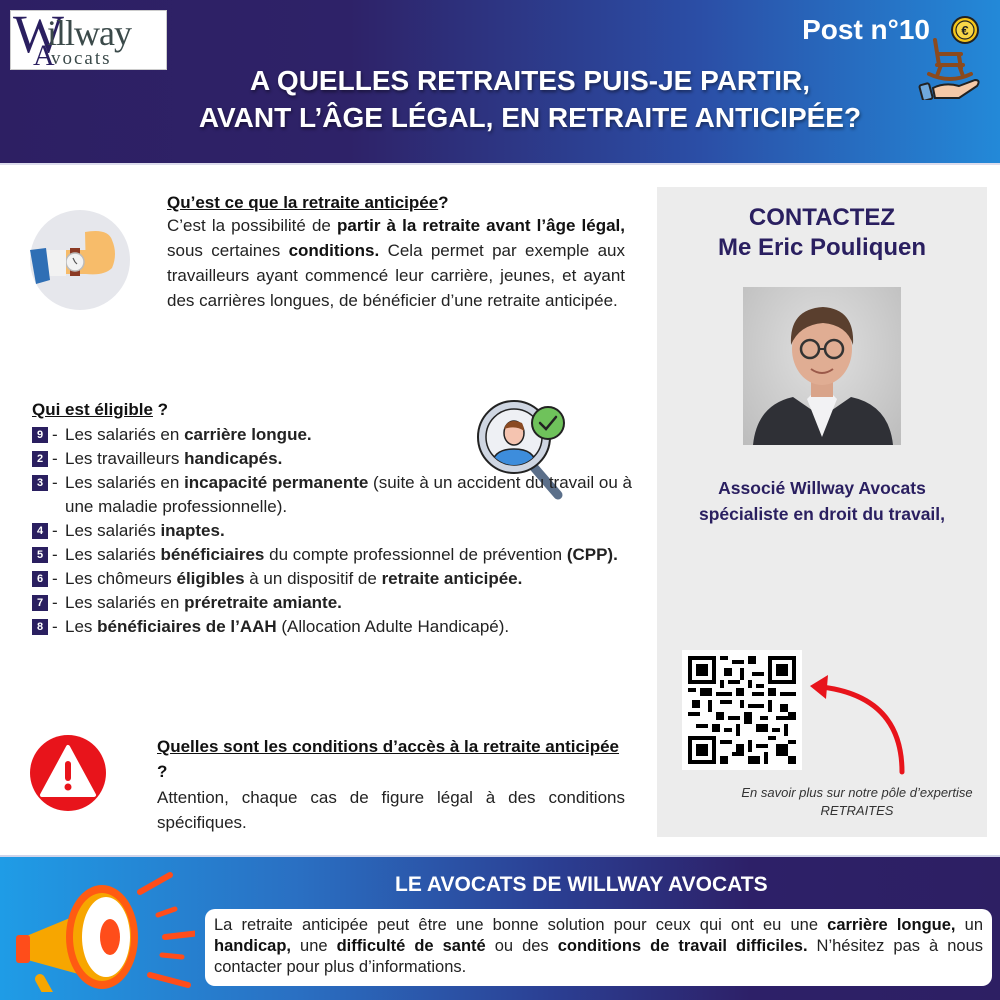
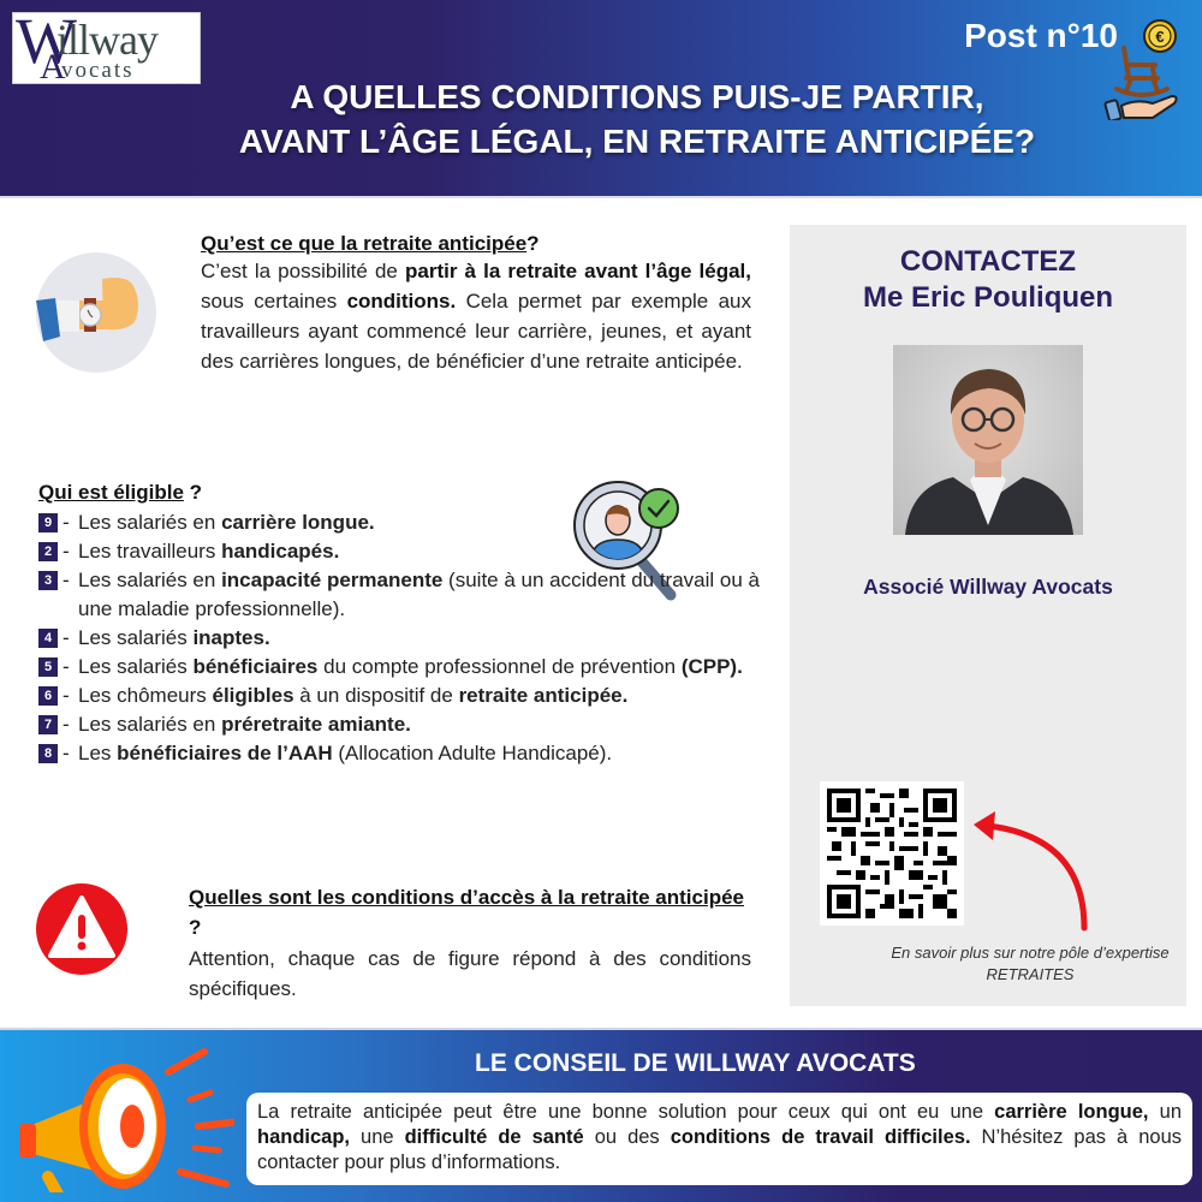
  W
  illway
  A
  vocats
  Post n°10
- A QUELLES RETRAITES PUIS-JE PARTIR,
+ A QUELLES CONDITIONS PUIS-JE PARTIR,
  AVANT L’ÂGE LÉGAL, EN RETRAITE ANTICIPÉE?
  €
  Qu’est ce que la retraite anticipée?
  C’est la possibilité de partir à la retraite avant l’âge légal, sous certaines conditions. Cela permet par exemple aux travailleurs ayant commencé leur carrière, jeunes, et ayant des carrières longues, de bénéficier d’une retraite anticipée.
  Qui est éligible ?
  9
  -
  Les salariés en carrière longue.
  2
  -
  Les travailleurs handicapés.
  3
  -
  Les salariés en incapacité permanente (suite à un accident du travail ou à une maladie professionnelle).
  4
  -
  Les salariés inaptes.
  5
  -
  Les salariés bénéficiaires du compte professionnel de prévention (CPP).
  6
  -
  Les chômeurs éligibles à un dispositif de retraite anticipée.
  7
  -
  Les salariés en préretraite amiante.
  8
  -
  Les bénéficiaires de l’AAH (Allocation Adulte Handicapé).
  Quelles sont les conditions d’accès à la retraite anticipée ?
- Attention, chaque cas de figure légal à des conditions spécifiques.
+ Attention, chaque cas de figure répond à des conditions spécifiques.
  CONTACTEZ
  Me Eric Pouliquen
  Associé Willway Avocats
- spécialiste en droit du travail,
  En savoir plus sur notre pôle d’expertise RETRAITES
- LE AVOCATS DE WILLWAY AVOCATS
+ LE CONSEIL DE WILLWAY AVOCATS
  La retraite anticipée peut être une bonne solution pour ceux qui ont eu une carrière longue, un handicap, une difficulté de santé ou des conditions de travail difficiles. N’hésitez pas à nous contacter pour plus d’informations.
